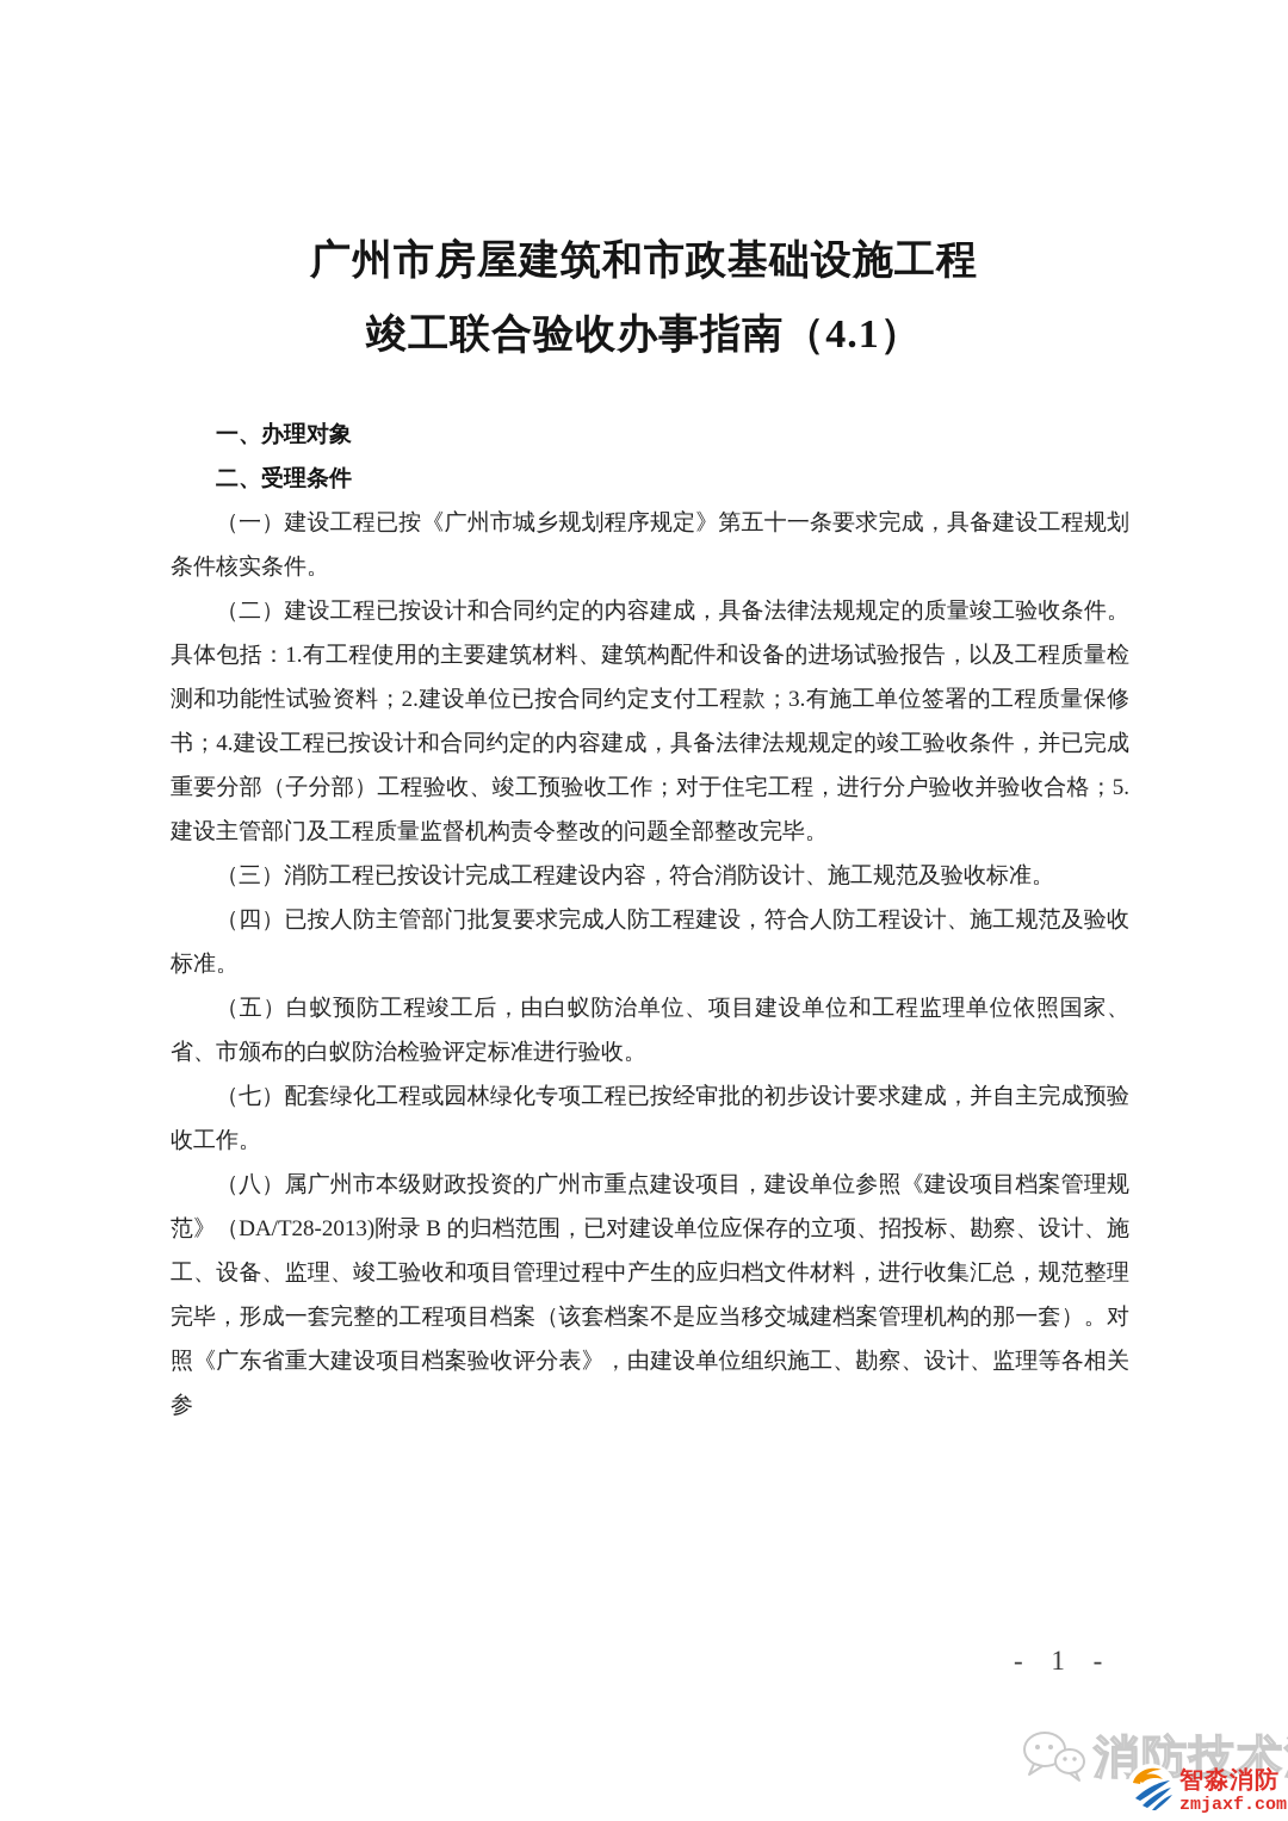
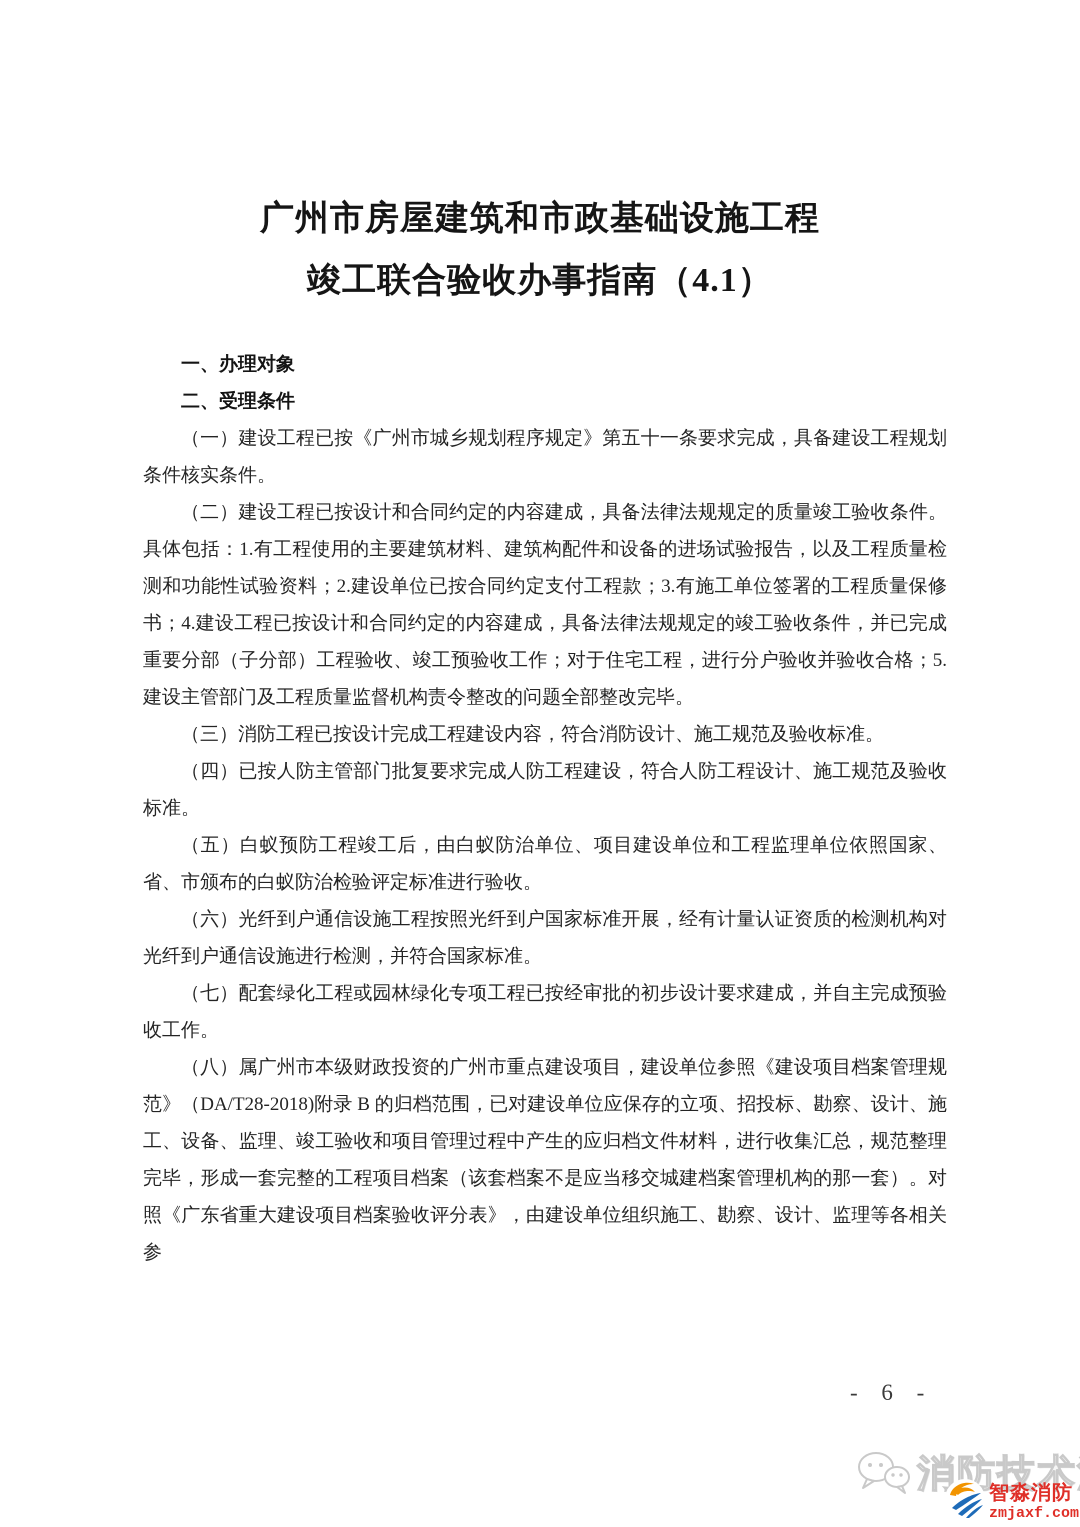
  广州市房屋建筑和市政基础设施工程
  竣工联合验收办事指南（4.1）
  一、办理对象
  二、受理条件
  （一）建设工程已按《广州市城乡规划程序规定》第五十一条要求完成，具备建设工程规划条件核实条件。
  （二）建设工程已按设计和合同约定的内容建成，具备法律法规规定的质量竣工验收条件。具体包括：1.有工程使用的主要建筑材料、建筑构配件和设备的进场试验报告，以及工程质量检测和功能性试验资料；2.建设单位已按合同约定支付工程款；3.有施工单位签署的工程质量保修书；4.建设工程已按设计和合同约定的内容建成，具备法律法规规定的竣工验收条件，并已完成重要分部（子分部）工程验收、竣工预验收工作；对于住宅工程，进行分户验收并验收合格；5.建设主管部门及工程质量监督机构责令整改的问题全部整改完毕。
  （三）消防工程已按设计完成工程建设内容，符合消防设计、施工规范及验收标准。
  （四）已按人防主管部门批复要求完成人防工程建设，符合人防工程设计、施工规范及验收标准。
  （五）白蚁预防工程竣工后，由白蚁防治单位、项目建设单位和工程监理单位依照国家、省、市颁布的白蚁防治检验评定标准进行验收。
+ （六）光纤到户通信设施工程按照光纤到户国家标准开展，经有计量认证资质的检测机构对光纤到户通信设施进行检测，并符合国家标准。
  （七）配套绿化工程或园林绿化专项工程已按经审批的初步设计要求建成，并自主完成预验收工作。
- （八）属广州市本级财政投资的广州市重点建设项目，建设单位参照《建设项目档案管理规范》（DA/T28-2013)附录 B 的归档范围，已对建设单位应保存的立项、招投标、勘察、设计、施工、设备、监理、竣工验收和项目管理过程中产生的应归档文件材料，进行收集汇总，规范整理完毕，形成一套完整的工程项目档案（该套档案不是应当移交城建档案管理机构的那一套）。对照《广东省重大建设项目档案验收评分表》，由建设单位组织施工、勘察、设计、监理等各相关参
+ （八）属广州市本级财政投资的广州市重点建设项目，建设单位参照《建设项目档案管理规范》（DA/T28-2018)附录 B 的归档范围，已对建设单位应保存的立项、招投标、勘察、设计、施工、设备、监理、竣工验收和项目管理过程中产生的应归档文件材料，进行收集汇总，规范整理完毕，形成一套完整的工程项目档案（该套档案不是应当移交城建档案管理机构的那一套）。对照《广东省重大建设项目档案验收评分表》，由建设单位组织施工、勘察、设计、监理等各相关参
- - 1 -
+ - 6 -
  消防技术
  智淼消防
  zmjaxf.com
